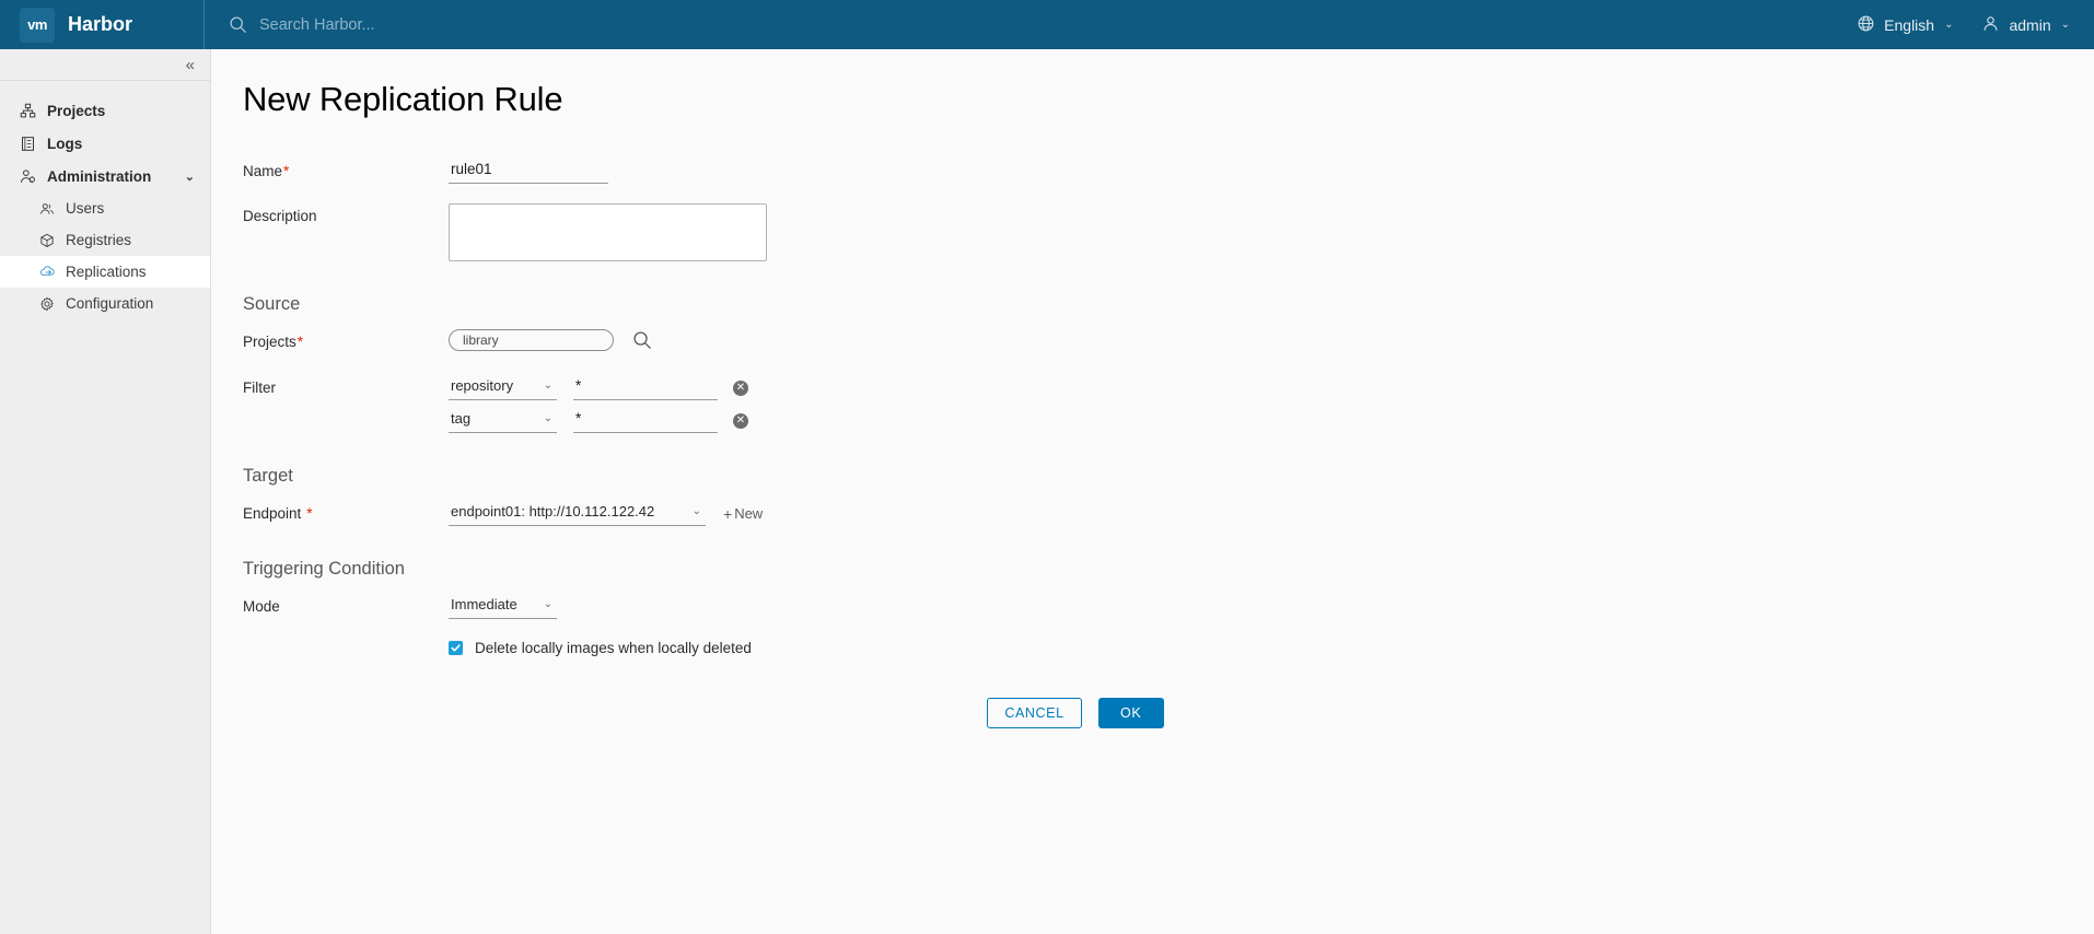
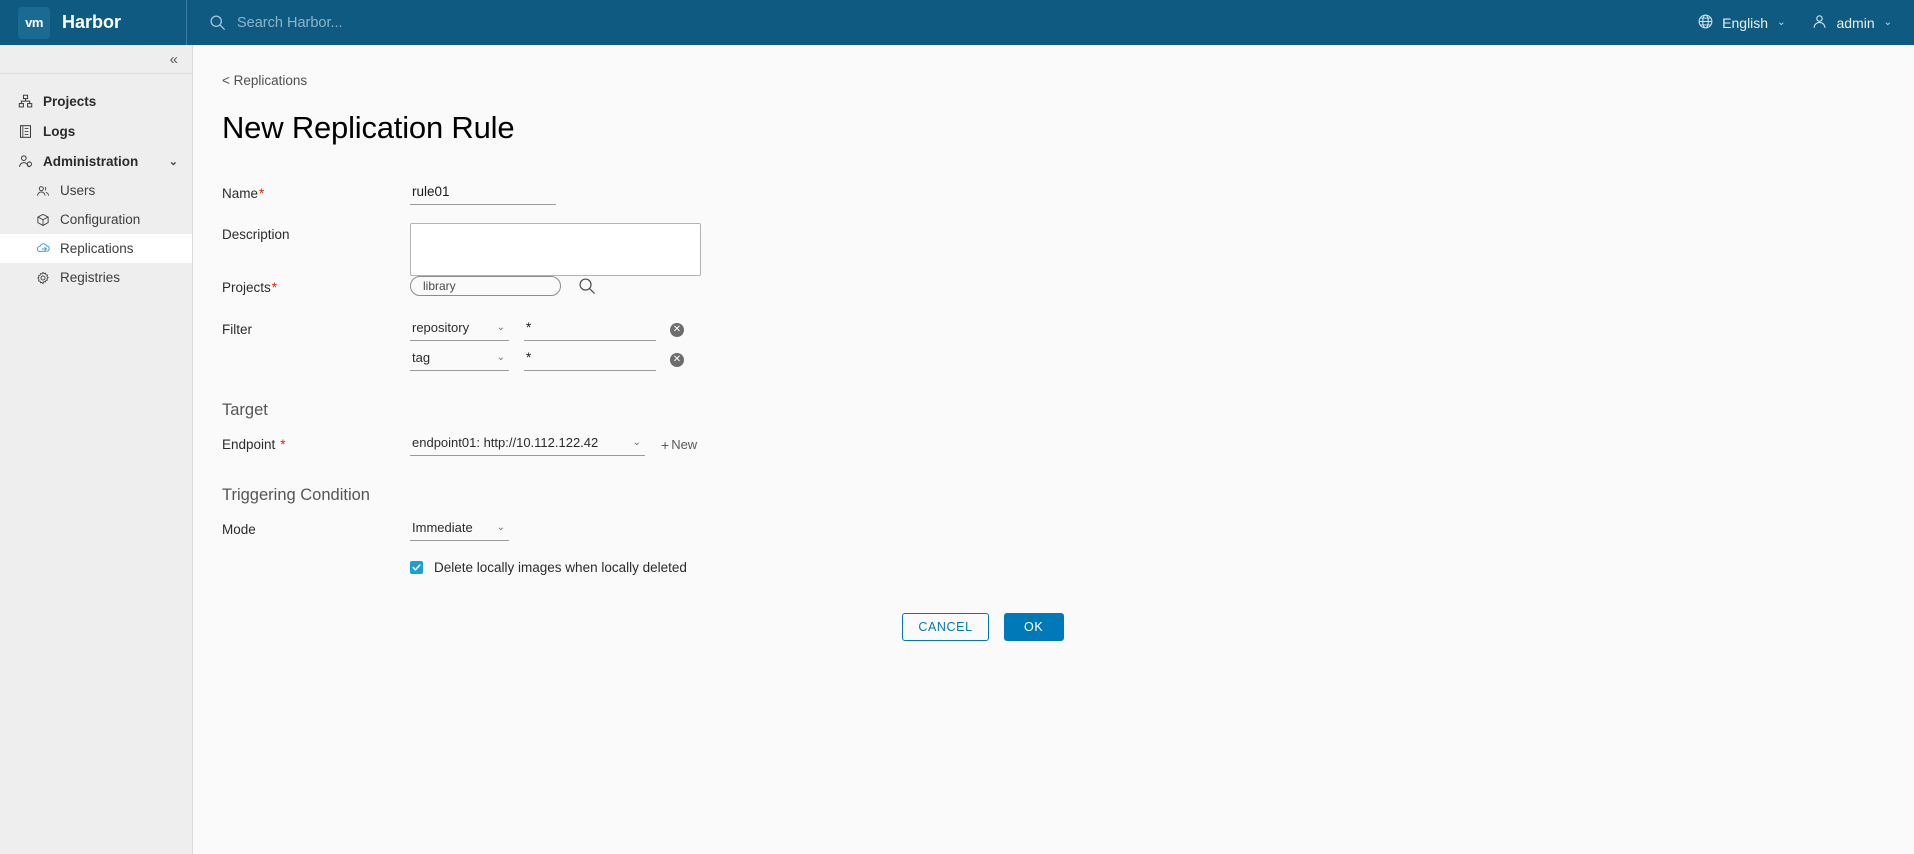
  vm
  Harbor
  Search Harbor...
  English
  ⌄
  admin
  ⌄
  «
  Projects
  Logs
  Administration
  ⌄
  Users
- Registries
+ Configuration
  Replications
- Configuration
+ Registries
+ < Replications
  New Replication Rule
  Name*
  rule01
  Description
- Source
  Projects*
  library
  Filter
  repository
  ⌄
  *
  ✕
  tag
  ⌄
  *
  ✕
  Target
  Endpoint *
  endpoint01: http://10.112.122.42
  ⌄
  +
  New
  Triggering Condition
  Mode
  Immediate
  ⌄
  Delete locally images when locally deleted
  CANCEL
  OK
